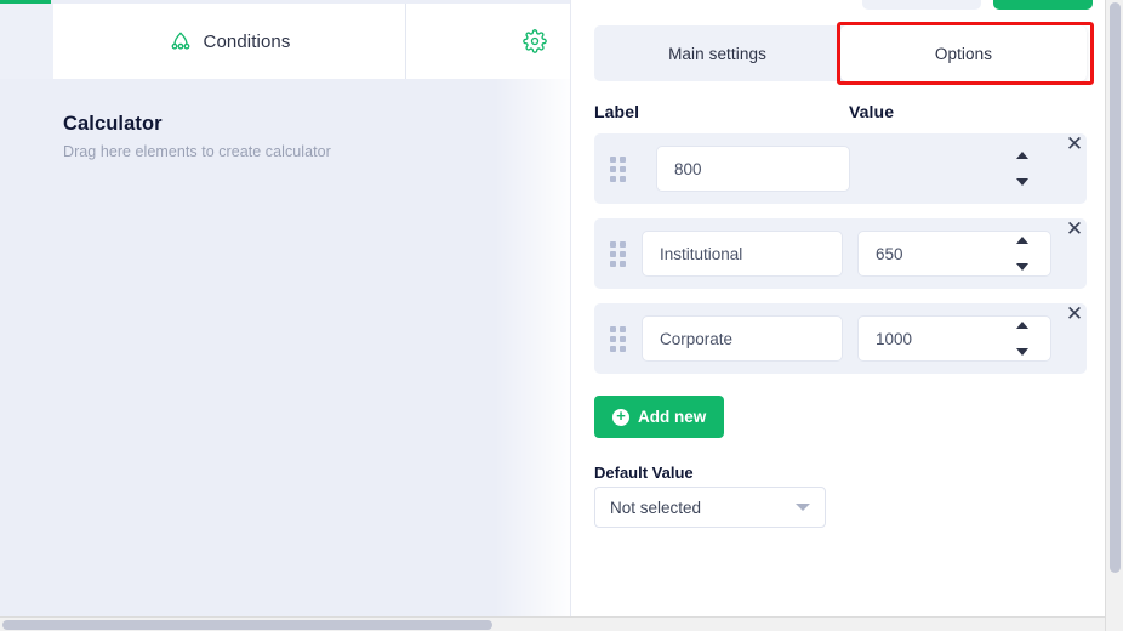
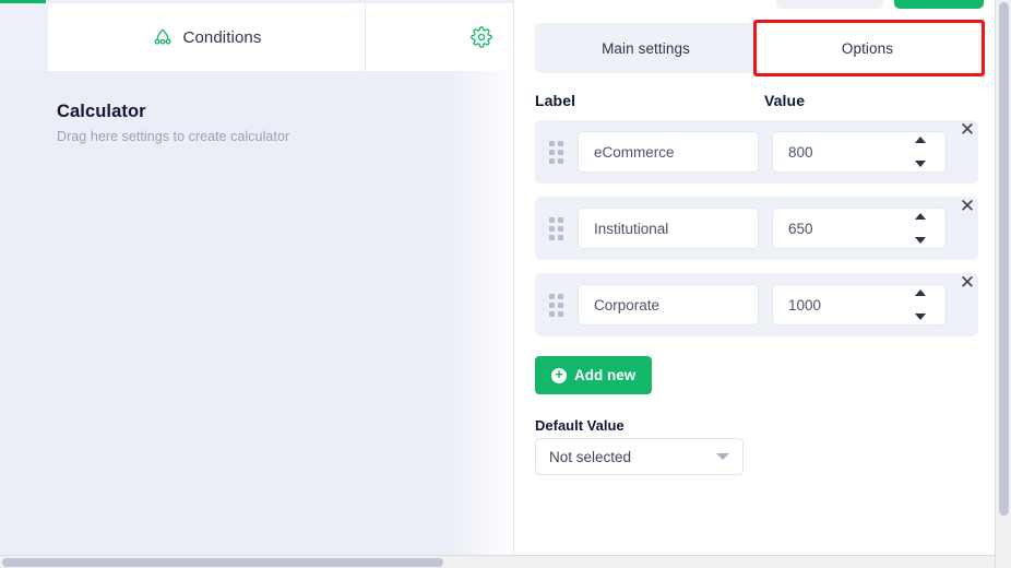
  Conditions
  Calculator
- Drag here elements to create calculator
+ Drag here settings to create calculator
  Main settings
  Options
  Label
  Value
+ eCommerce
  800
  ✕
  Institutional
  650
  ✕
  Corporate
  1000
  ✕
  +
  Add new
  Default Value
  Not selected
